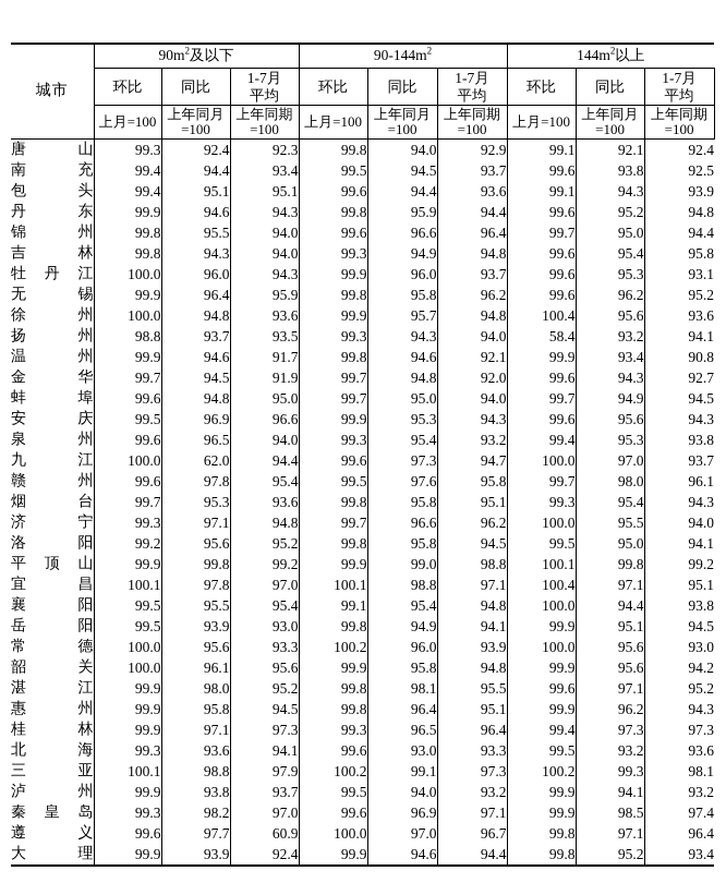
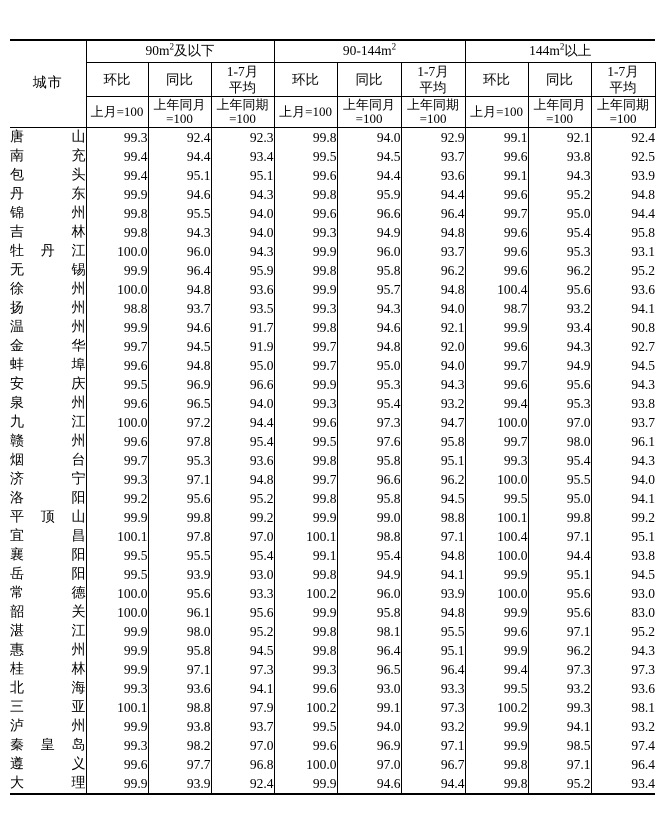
  城市	90m2及以下	90-144m2	144m2以上
  环比	同比	1-7月 平均	环比	同比	1-7月 平均	环比	同比	1-7月 平均
  上月=100	上年同月 =100	上年同期 =100	上月=100	上年同月 =100	上年同期 =100	上月=100	上年同月 =100	上年同期 =100
  唐山	99.3	92.4	92.3	99.8	94.0	92.9	99.1	92.1	92.4
  南充	99.4	94.4	93.4	99.5	94.5	93.7	99.6	93.8	92.5
  包头	99.4	95.1	95.1	99.6	94.4	93.6	99.1	94.3	93.9
  丹东	99.9	94.6	94.3	99.8	95.9	94.4	99.6	95.2	94.8
  锦州	99.8	95.5	94.0	99.6	96.6	96.4	99.7	95.0	94.4
  吉林	99.8	94.3	94.0	99.3	94.9	94.8	99.6	95.4	95.8
  牡丹江	100.0	96.0	94.3	99.9	96.0	93.7	99.6	95.3	93.1
  无锡	99.9	96.4	95.9	99.8	95.8	96.2	99.6	96.2	95.2
  徐州	100.0	94.8	93.6	99.9	95.7	94.8	100.4	95.6	93.6
- 扬州	98.8	93.7	93.5	99.3	94.3	94.0	58.4	93.2	94.1
+ 扬州	98.8	93.7	93.5	99.3	94.3	94.0	98.7	93.2	94.1
  温州	99.9	94.6	91.7	99.8	94.6	92.1	99.9	93.4	90.8
  金华	99.7	94.5	91.9	99.7	94.8	92.0	99.6	94.3	92.7
  蚌埠	99.6	94.8	95.0	99.7	95.0	94.0	99.7	94.9	94.5
  安庆	99.5	96.9	96.6	99.9	95.3	94.3	99.6	95.6	94.3
  泉州	99.6	96.5	94.0	99.3	95.4	93.2	99.4	95.3	93.8
- 九江	100.0	62.0	94.4	99.6	97.3	94.7	100.0	97.0	93.7
+ 九江	100.0	97.2	94.4	99.6	97.3	94.7	100.0	97.0	93.7
  赣州	99.6	97.8	95.4	99.5	97.6	95.8	99.7	98.0	96.1
  烟台	99.7	95.3	93.6	99.8	95.8	95.1	99.3	95.4	94.3
  济宁	99.3	97.1	94.8	99.7	96.6	96.2	100.0	95.5	94.0
  洛阳	99.2	95.6	95.2	99.8	95.8	94.5	99.5	95.0	94.1
  平顶山	99.9	99.8	99.2	99.9	99.0	98.8	100.1	99.8	99.2
  宜昌	100.1	97.8	97.0	100.1	98.8	97.1	100.4	97.1	95.1
  襄阳	99.5	95.5	95.4	99.1	95.4	94.8	100.0	94.4	93.8
  岳阳	99.5	93.9	93.0	99.8	94.9	94.1	99.9	95.1	94.5
  常德	100.0	95.6	93.3	100.2	96.0	93.9	100.0	95.6	93.0
- 韶关	100.0	96.1	95.6	99.9	95.8	94.8	99.9	95.6	94.2
+ 韶关	100.0	96.1	95.6	99.9	95.8	94.8	99.9	95.6	83.0
  湛江	99.9	98.0	95.2	99.8	98.1	95.5	99.6	97.1	95.2
  惠州	99.9	95.8	94.5	99.8	96.4	95.1	99.9	96.2	94.3
  桂林	99.9	97.1	97.3	99.3	96.5	96.4	99.4	97.3	97.3
  北海	99.3	93.6	94.1	99.6	93.0	93.3	99.5	93.2	93.6
  三亚	100.1	98.8	97.9	100.2	99.1	97.3	100.2	99.3	98.1
  泸州	99.9	93.8	93.7	99.5	94.0	93.2	99.9	94.1	93.2
  秦皇岛	99.3	98.2	97.0	99.6	96.9	97.1	99.9	98.5	97.4
- 遵义	99.6	97.7	60.9	100.0	97.0	96.7	99.8	97.1	96.4
+ 遵义	99.6	97.7	96.8	100.0	97.0	96.7	99.8	97.1	96.4
  大理	99.9	93.9	92.4	99.9	94.6	94.4	99.8	95.2	93.4
